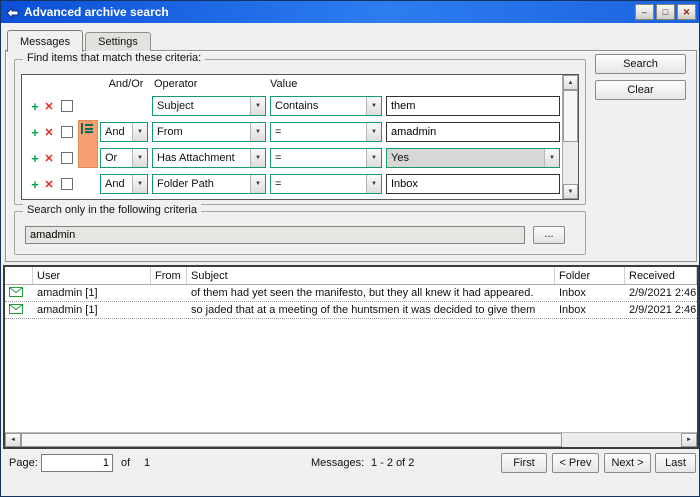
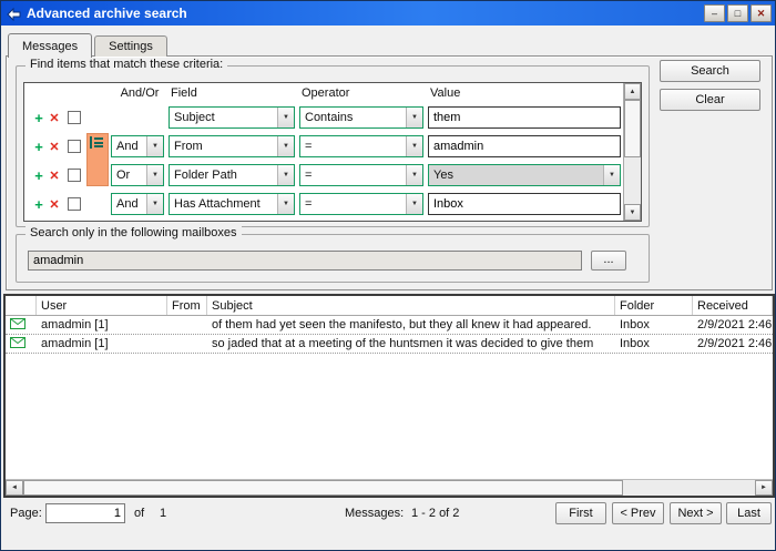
  Advanced archive search
  –
  □
  ✕
  Messages
  Settings
  Find items that match these criteria:
  And/Or
+ Field
  Operator
  Value
  +
  ✕
  Subject
  Contains
  them
  +
  ✕
  And
  From
  =
  amadmin
  +
  ✕
  Or
- Has Attachment
+ Folder Path
  =
  Yes
  +
  ✕
  And
- Folder Path
+ Has Attachment
  =
  Inbox
- Search only in the following criteria
+ Search only in the following mailboxes
  amadmin
  ...
  Search
  Clear
  User
  From
  Subject
  Folder
  Received
  amadmin [1]
  of them had yet seen the manifesto, but they all knew it had appeared.
  Inbox
  2/9/2021 2:46
  amadmin [1]
  so jaded that at a meeting of the huntsmen it was decided to give them
  Inbox
  2/9/2021 2:46
  Page:
  1
  of
  1
  Messages:
  1 - 2 of 2
  First
  < Prev
  Next >
  Last
